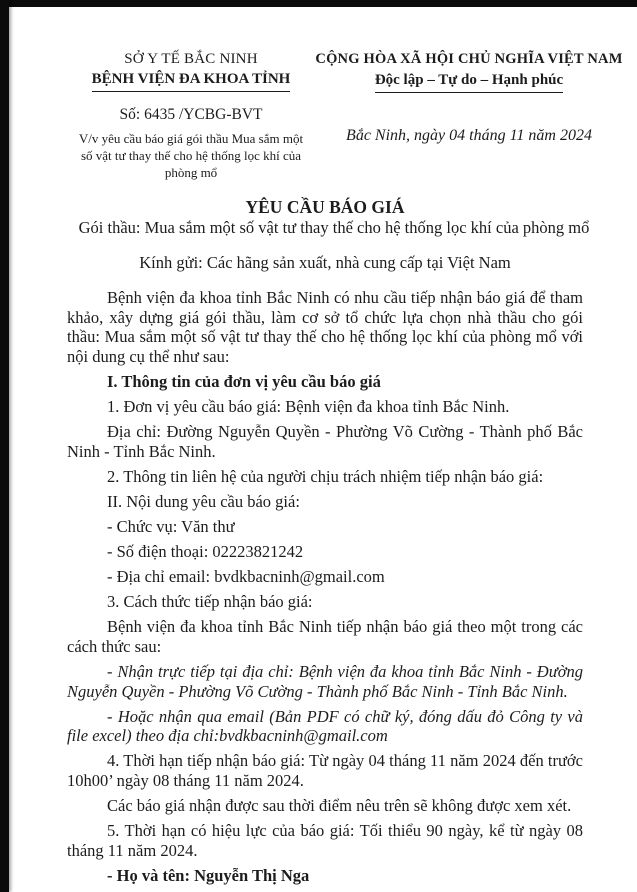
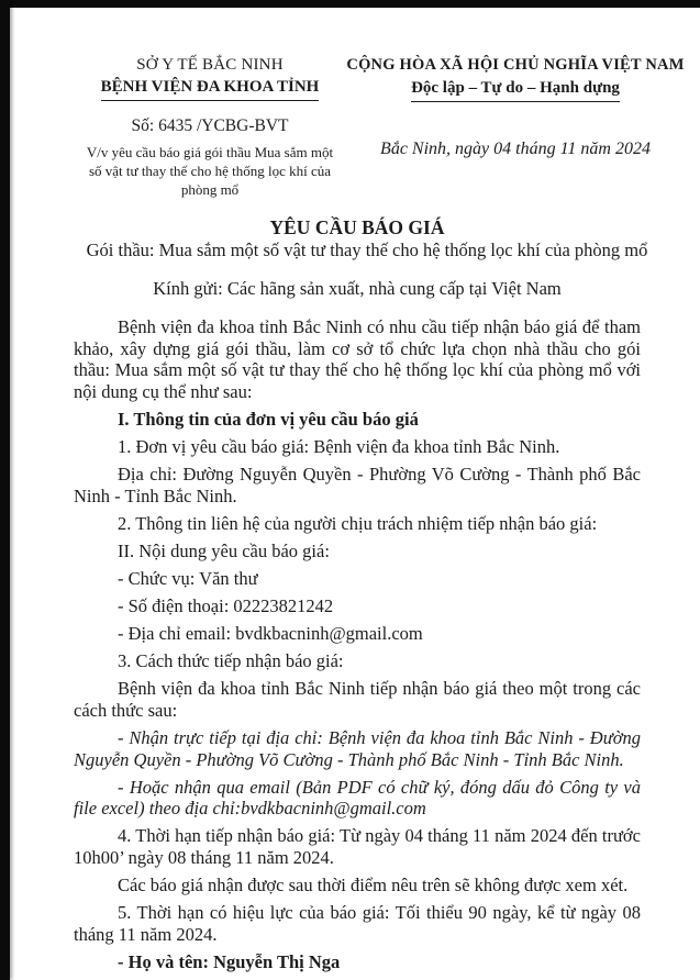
  SỞ Y TẾ BẮC NINH
  BỆNH VIỆN ĐA KHOA TỈNH
  Số: 6435 /YCBG-BVT
  V/v yêu cầu báo giá gói thầu Mua sắm một số vật tư thay thế cho hệ thống lọc khí của phòng mổ
  CỘNG HÒA XÃ HỘI CHỦ NGHĨA VIỆT NAM
- Độc lập – Tự do – Hạnh phúc
+ Độc lập – Tự do – Hạnh dựng
  Bắc Ninh, ngày 04 tháng 11 năm 2024
  YÊU CẦU BÁO GIÁ
  Gói thầu: Mua sắm một số vật tư thay thế cho hệ thống lọc khí của phòng mổ
  Kính gửi: Các hãng sản xuất, nhà cung cấp tại Việt Nam
  Bệnh viện đa khoa tỉnh Bắc Ninh có nhu cầu tiếp nhận báo giá để tham khảo, xây dựng giá gói thầu, làm cơ sở tổ chức lựa chọn nhà thầu cho gói thầu: Mua sắm một số vật tư thay thế cho hệ thống lọc khí của phòng mổ với nội dung cụ thể như sau:
  I. Thông tin của đơn vị yêu cầu báo giá
  1. Đơn vị yêu cầu báo giá: Bệnh viện đa khoa tỉnh Bắc Ninh.
  Địa chỉ: Đường Nguyễn Quyền - Phường Võ Cường - Thành phố Bắc Ninh - Tỉnh Bắc Ninh.
  2. Thông tin liên hệ của người chịu trách nhiệm tiếp nhận báo giá:
  II. Nội dung yêu cầu báo giá:
  - Chức vụ: Văn thư
  - Số điện thoại: 02223821242
  - Địa chỉ email: bvdkbacninh@gmail.com
  3. Cách thức tiếp nhận báo giá:
  Bệnh viện đa khoa tỉnh Bắc Ninh tiếp nhận báo giá theo một trong các cách thức sau:
  - Nhận trực tiếp tại địa chỉ: Bệnh viện đa khoa tỉnh Bắc Ninh - Đường Nguyễn Quyền - Phường Võ Cường - Thành phố Bắc Ninh - Tỉnh Bắc Ninh.
  - Hoặc nhận qua email (Bản PDF có chữ ký, đóng dấu đỏ Công ty và file excel) theo địa chỉ:bvdkbacninh@gmail.com
  4. Thời hạn tiếp nhận báo giá: Từ ngày 04 tháng 11 năm 2024 đến trước 10h00’ ngày 08 tháng 11 năm 2024.
  Các báo giá nhận được sau thời điểm nêu trên sẽ không được xem xét.
  5. Thời hạn có hiệu lực của báo giá: Tối thiểu 90 ngày, kể từ ngày 08 tháng 11 năm 2024.
  - Họ và tên: Nguyễn Thị Nga
